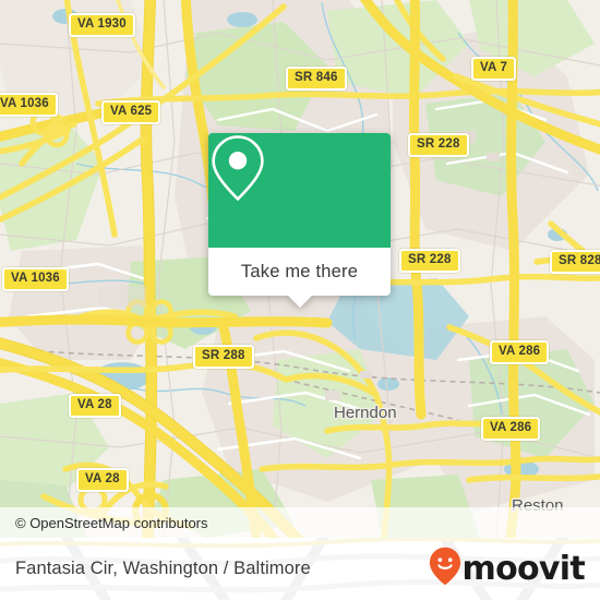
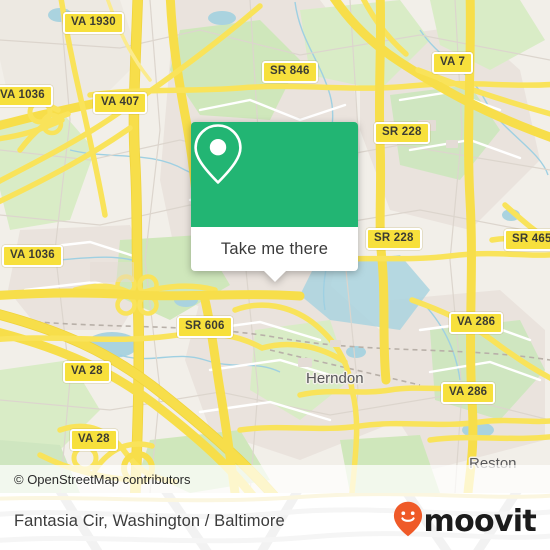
  VA 1930
- VA 625
+ VA 407
  VA 1036
  VA 1036
  SR 846
  VA 7
  SR 228
  SR 228
- SR 828
+ SR 465
- SR 288
+ SR 606
  VA 286
  VA 286
  VA 28
  VA 28
  Herndon
  Reston
  © OpenStreetMap contributors
  Take me there
  Fantasia Cir, Washington / Baltimore
  moovit
